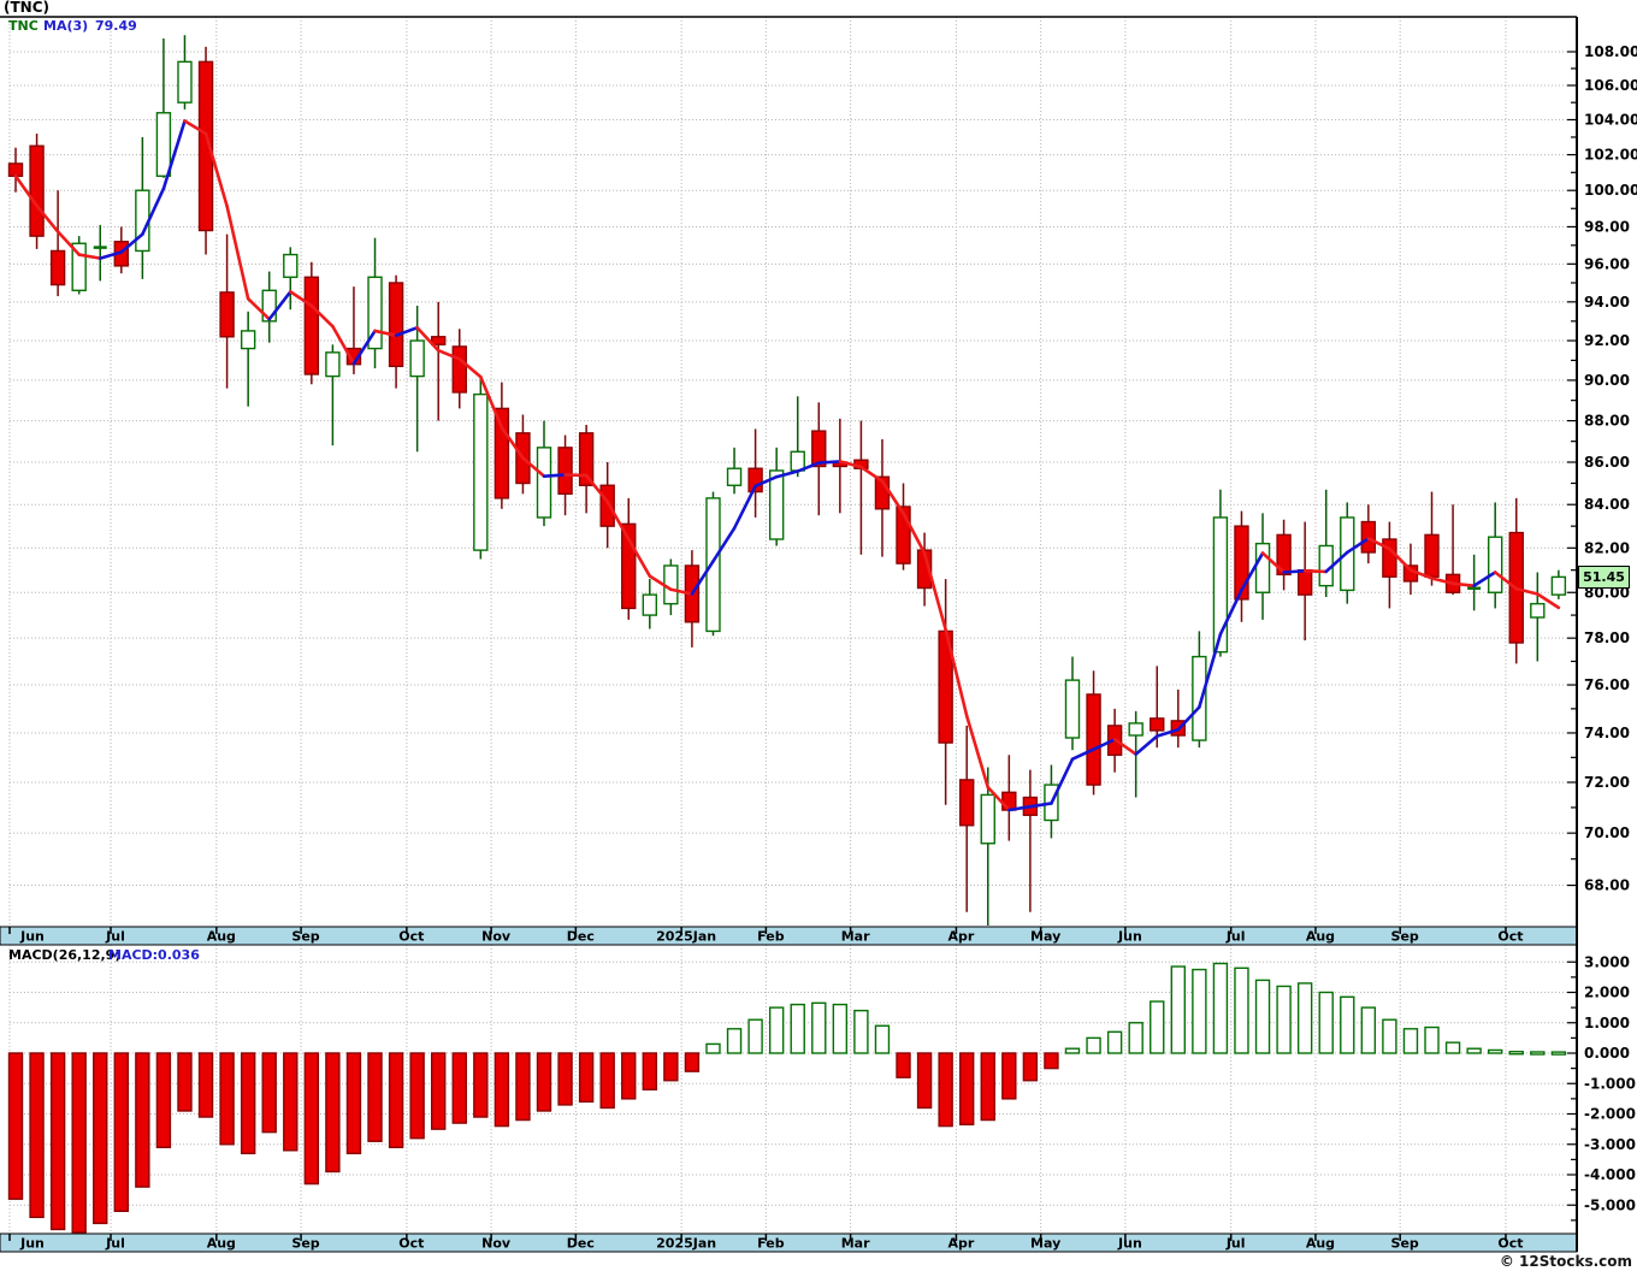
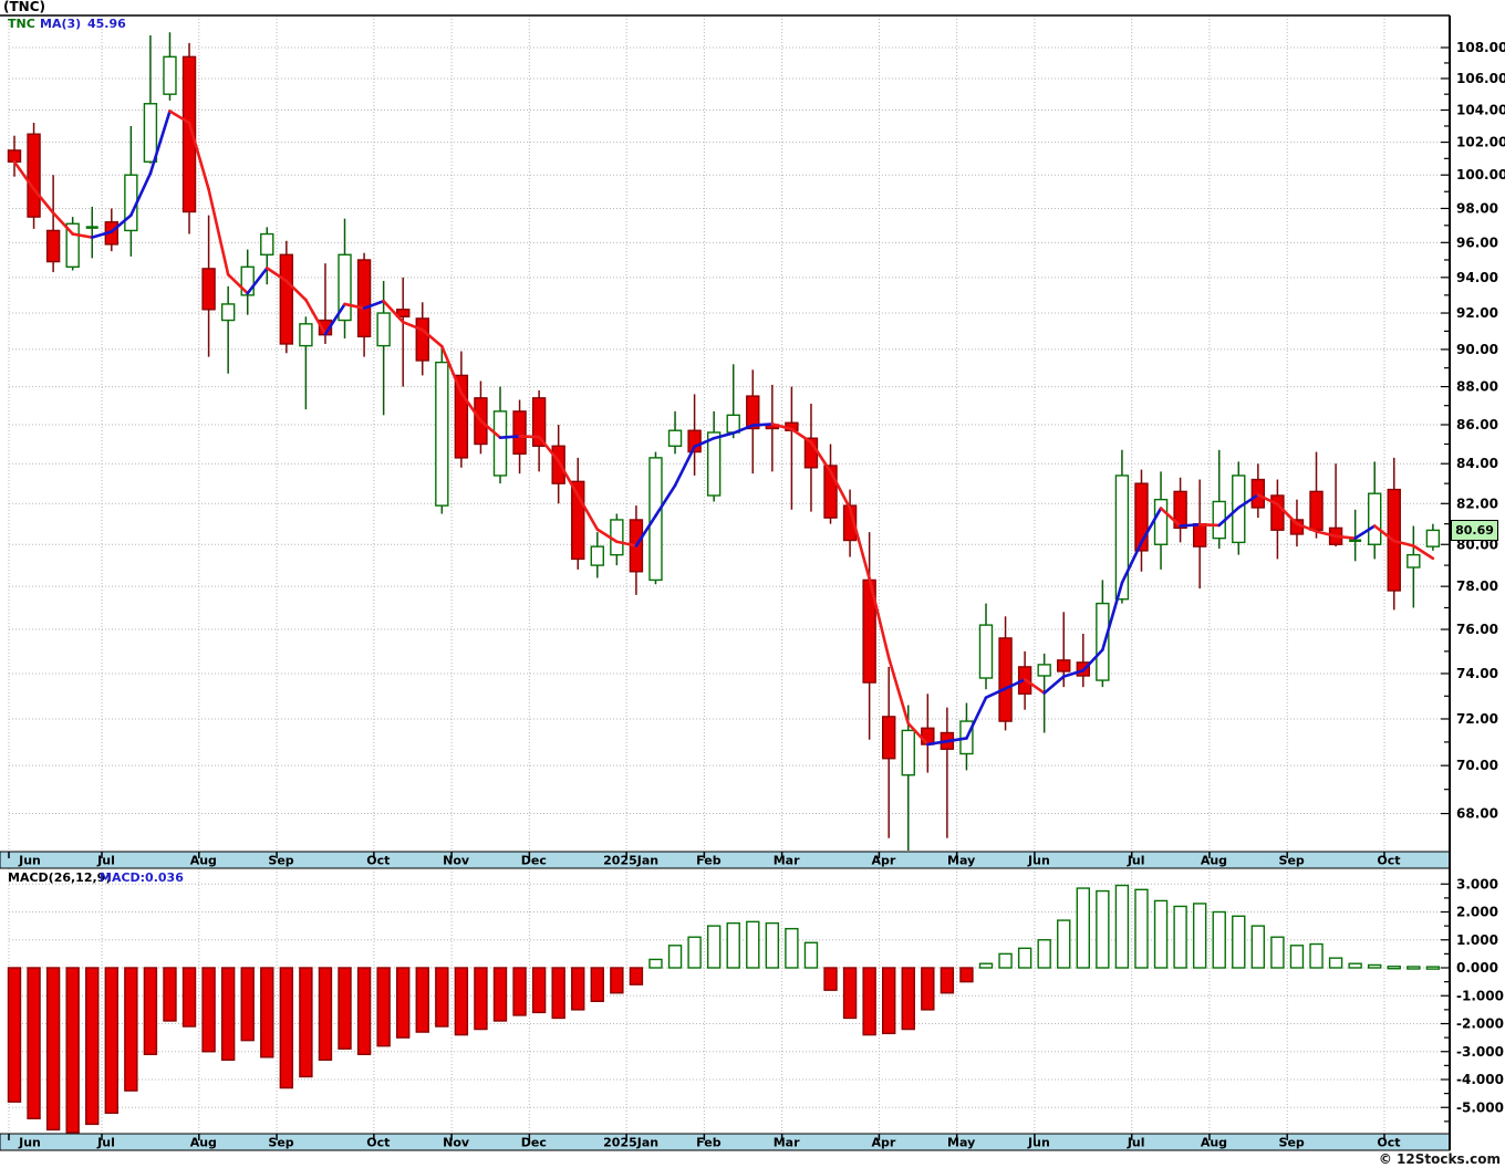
  Jun
  Jul
  Aug
  Sep
  Oct
  Nov
  Dec
  2025Jan
  Feb
  Mar
  Apr
  May
  Jun
  Jul
  Aug
  Sep
  Oct
  Jun
  Jul
  Aug
  Sep
  Oct
  Nov
  Dec
  2025Jan
  Feb
  Mar
  Apr
  May
  Jun
  Jul
  Aug
  Sep
  Oct
  68.00
  70.00
  72.00
  74.00
  76.00
  78.00
  80.00
  82.00
  84.00
  86.00
  88.00
  90.00
  92.00
  94.00
  96.00
  98.00
  100.00
  102.00
  104.00
  106.00
  108.00
  3.000
  2.000
  1.000
  0.000
  -1.000
  -2.000
  -3.000
  -4.000
  -5.000
  (TNC)
  TNC
  MA(3)
- 79.49
+ 45.96
  MACD(26,12,9)
  MACD:0.036
- 51.45
+ 80.69
  © 12Stocks.com
